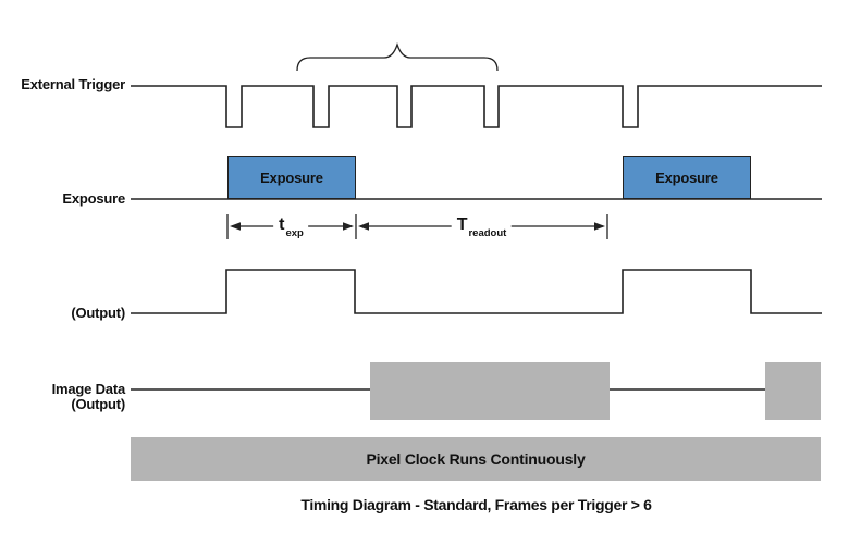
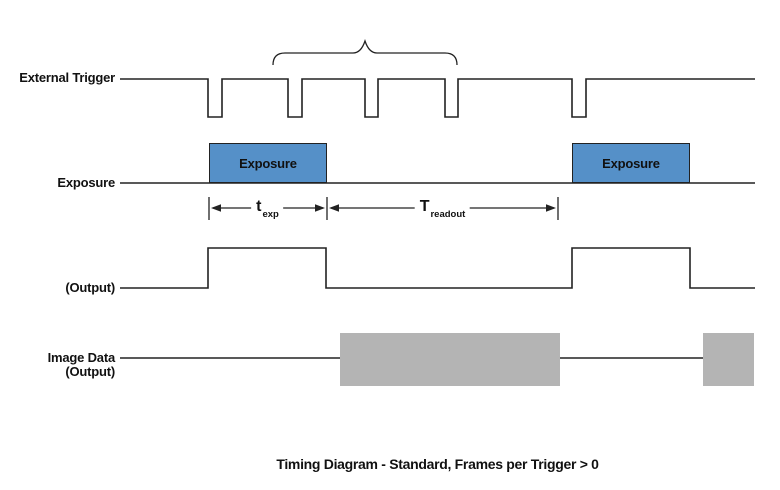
  External Trigger
  Exposure
  (Output)
  Image Data
  (Output)
  Exposure
  Exposure
  texp
  Treadout
- Pixel Clock Runs Continuously
- Timing Diagram - Standard, Frames per Trigger > 6
+ Timing Diagram - Standard, Frames per Trigger > 0
